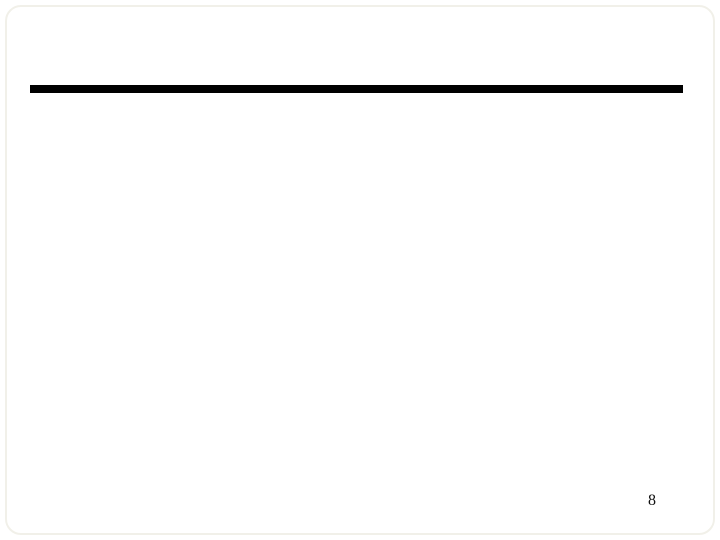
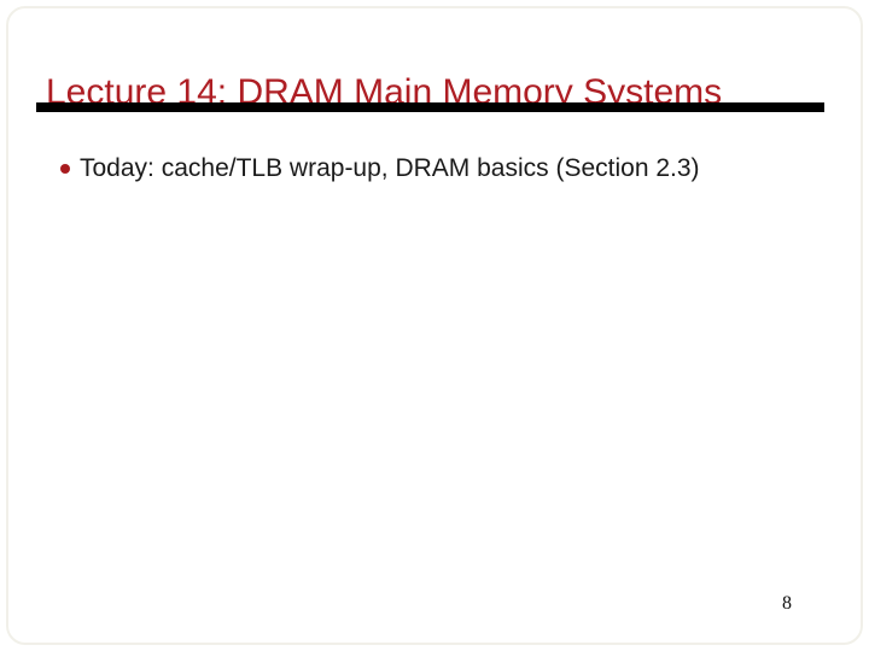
+ Lecture 14: DRAM Main Memory Systems
+ Today: cache/TLB wrap-up, DRAM basics (Section 2.3)
  8
